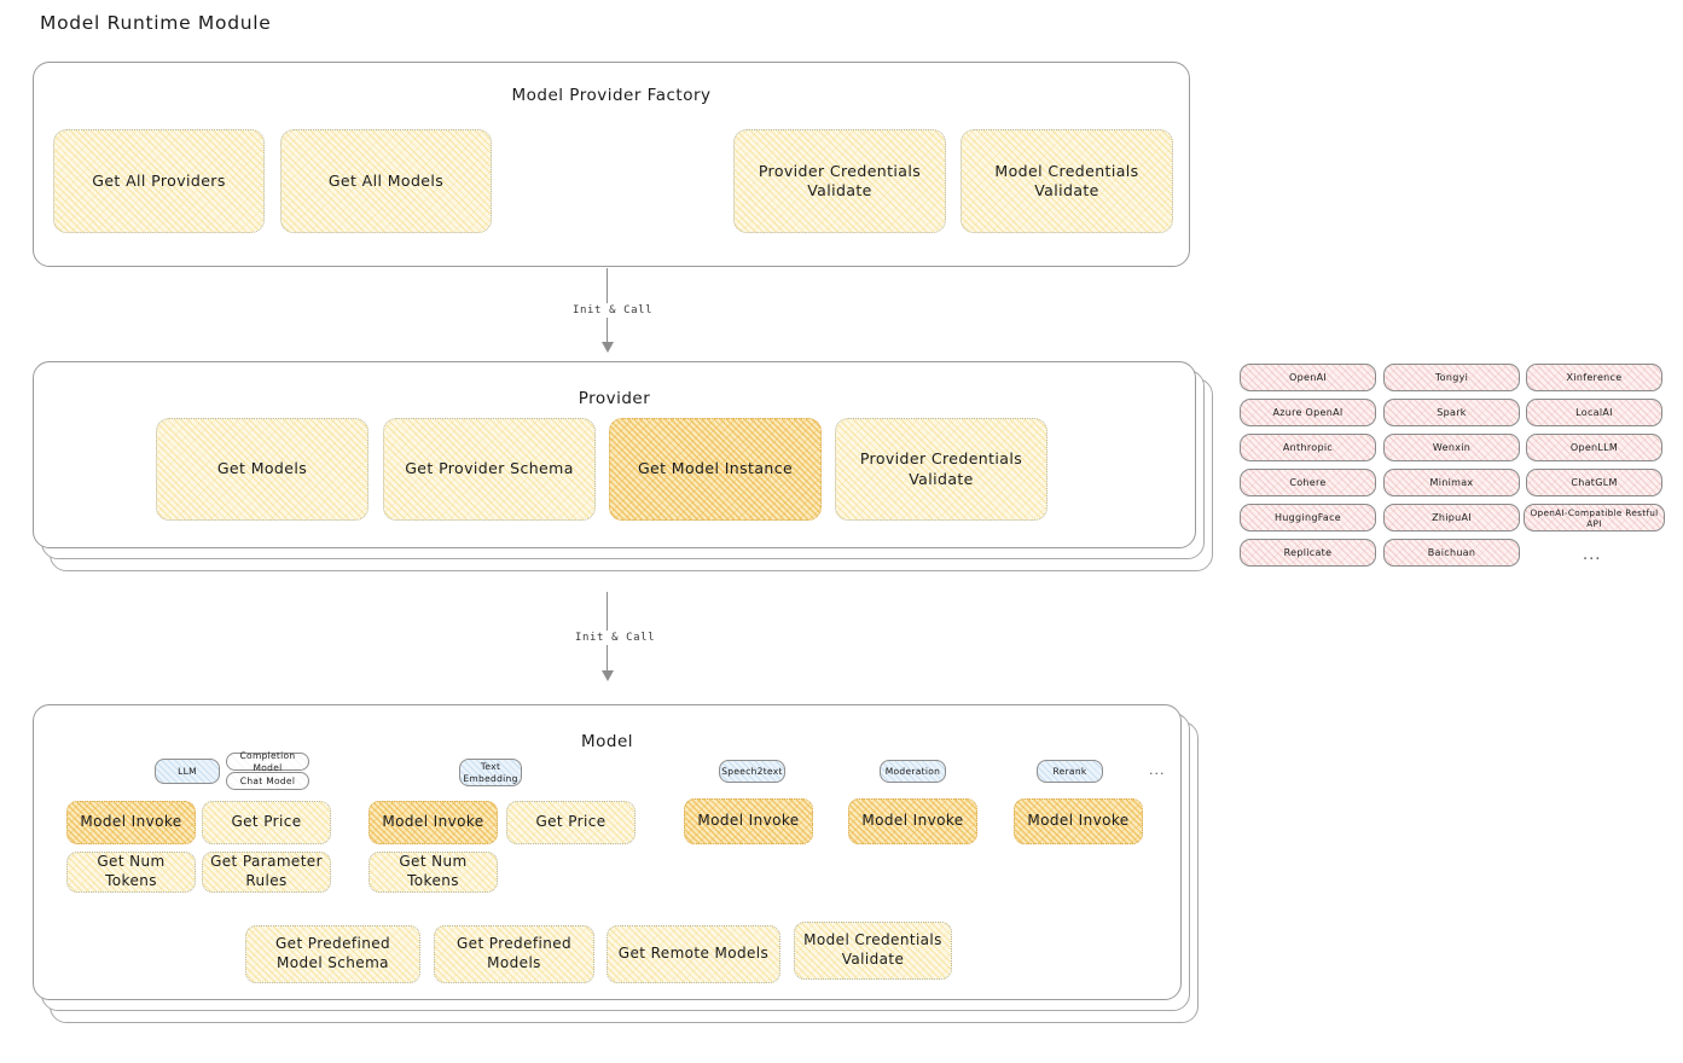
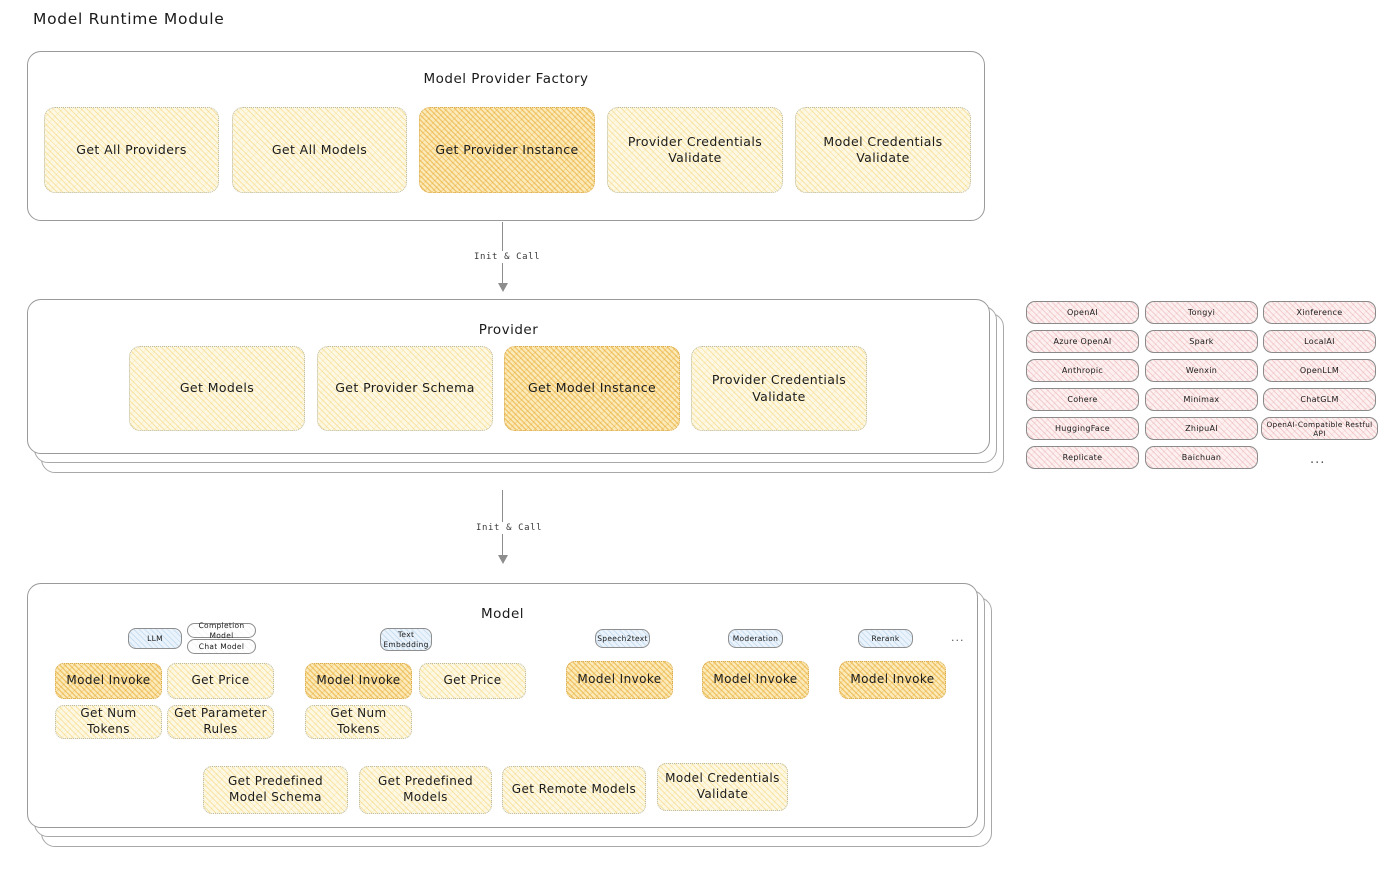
  Model Runtime Module
  Model Provider Factory
  Get All Providers
  Get All Models
+ Get Provider Instance
  Provider Credentials Validate
  Model Credentials Validate
  Init & Call
  Provider
  Get Models
  Get Provider Schema
  Get Model Instance
  Provider Credentials Validate
  OpenAI
  Azure OpenAI
  Anthropic
  Cohere
  HuggingFace
  Replicate
  Tongyi
  Spark
  Wenxin
  Minimax
  ZhipuAI
  Baichuan
  Xinference
  LocalAI
  OpenLLM
  ChatGLM
  OpenAI-Compatible Restful API
  ...
  Init & Call
  Model
  LLM
  Completion Model
  Chat Model
  Model Invoke
  Get Price
  Get Num Tokens
  Get Parameter Rules
  Text Embedding
  Model Invoke
  Get Price
  Get Num Tokens
  Speech2text
  Model Invoke
  Moderation
  Model Invoke
  Rerank
  Model Invoke
  ...
  Get Predefined Model Schema
  Get Predefined Models
  Get Remote Models
  Model Credentials Validate
